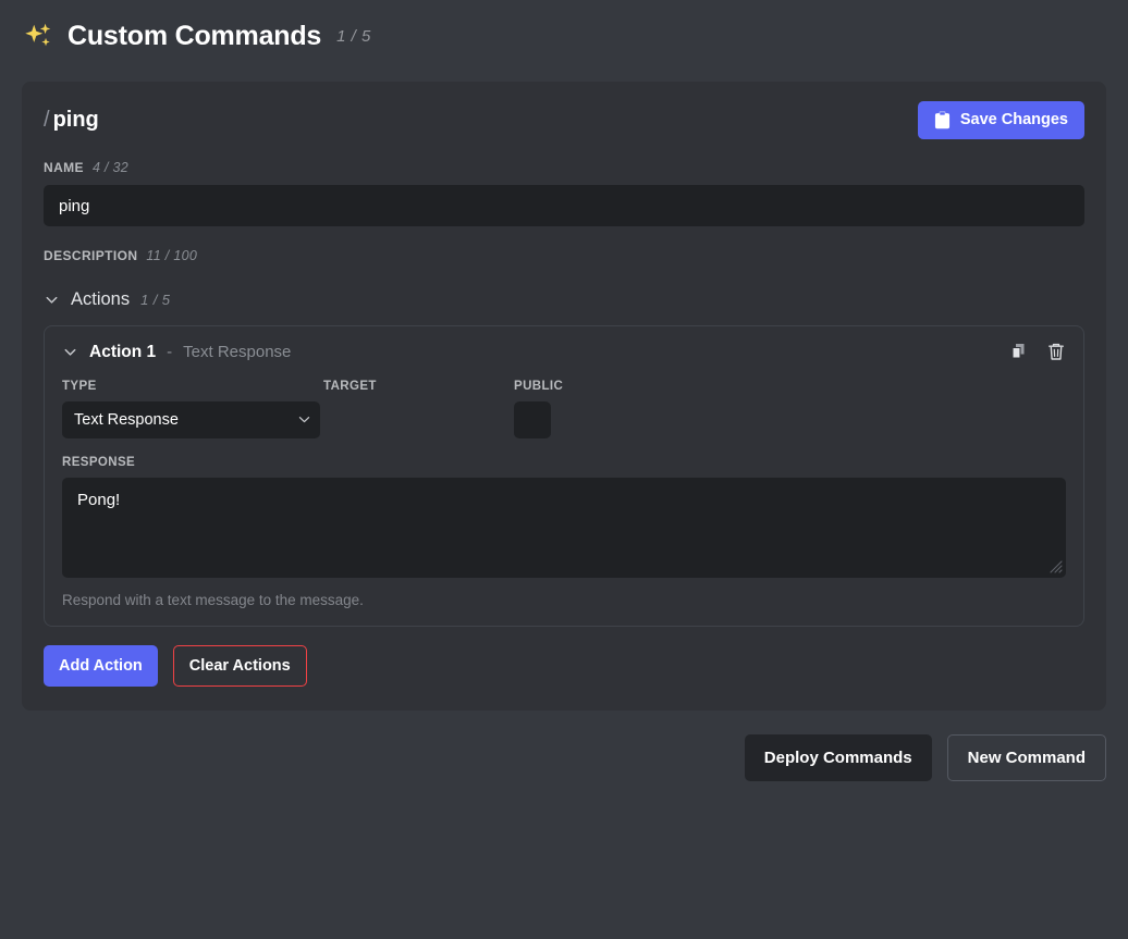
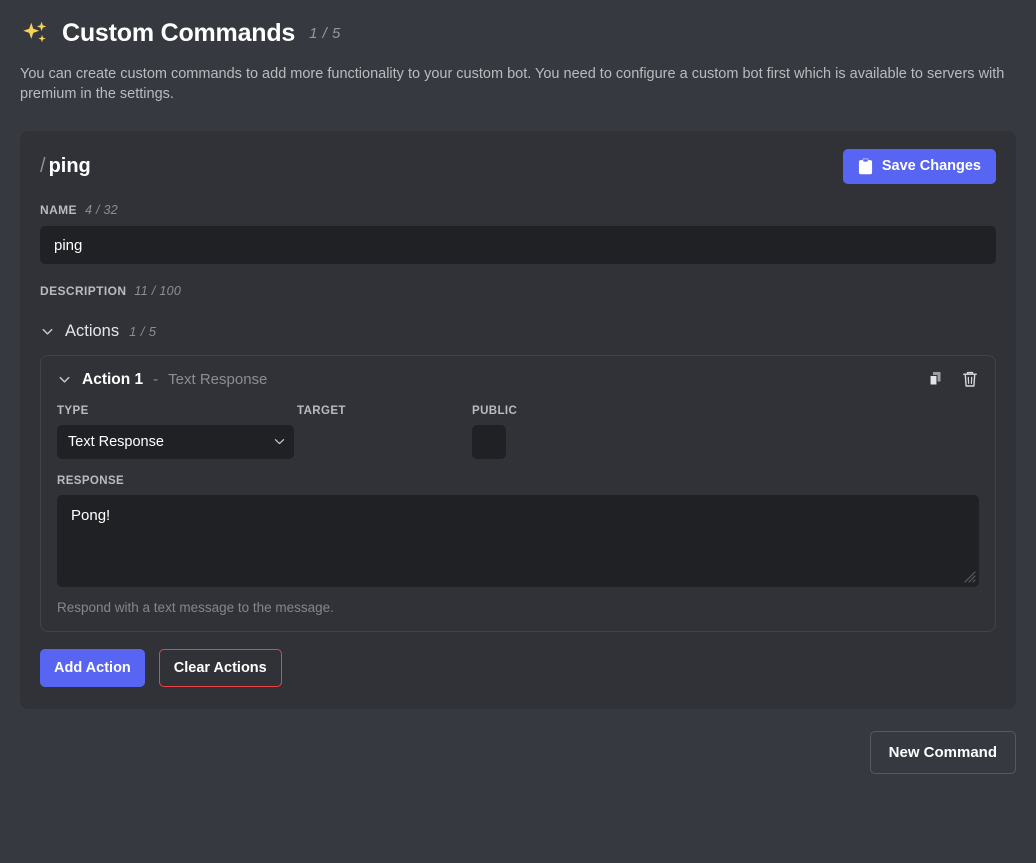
  Custom Commands
  1 / 5
+ You can create custom commands to add more functionality to your custom bot. You need to configure a custom bot first which is available to servers with premium in the settings.
  / ping
  Save Changes
  NAME
  4 / 32
  ping
  DESCRIPTION
  11 / 100
  Actions
  1 / 5
  Action 1
  -
  Text Response
  TYPE
  Text Response
  TARGET
  PUBLIC
  RESPONSE
  Pong!
  Respond with a text message to the message.
  Add Action
  Clear Actions
- Deploy Commands
  New Command
